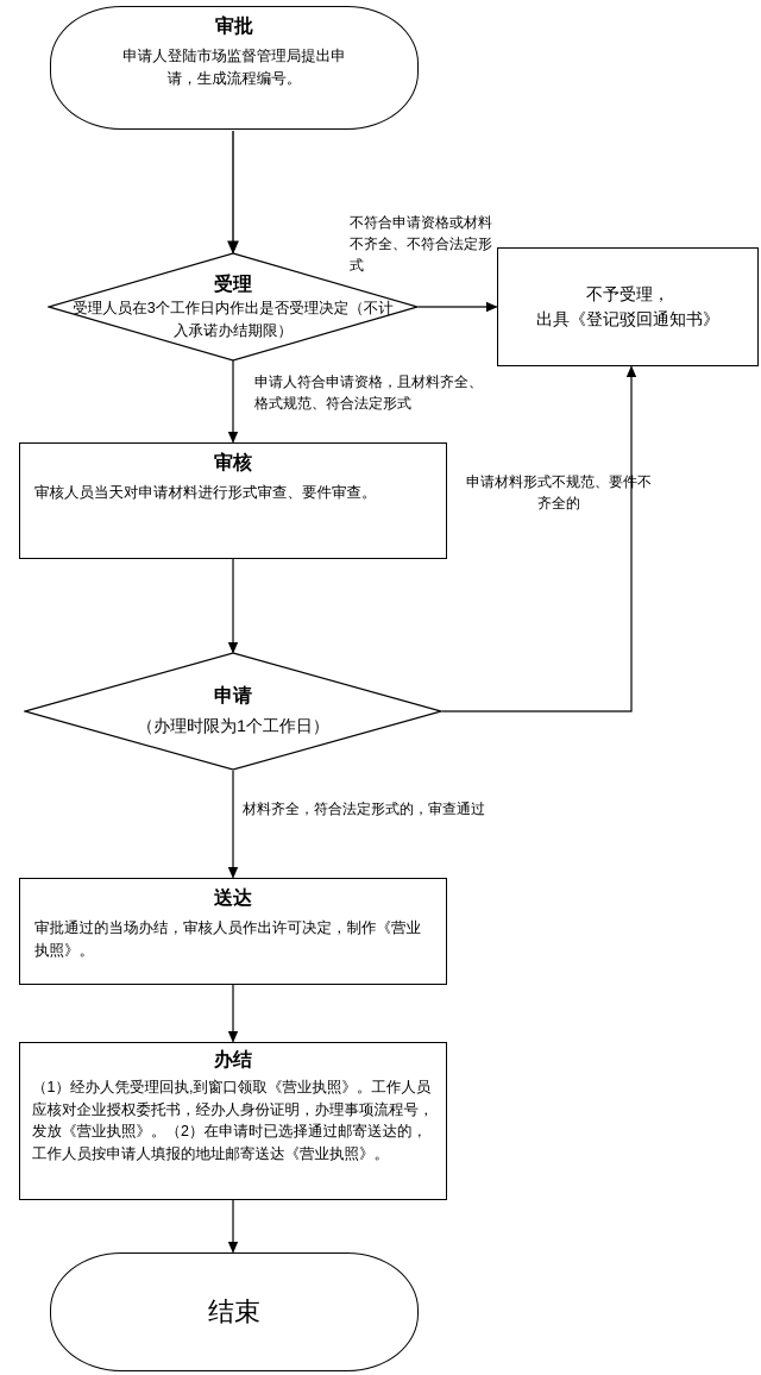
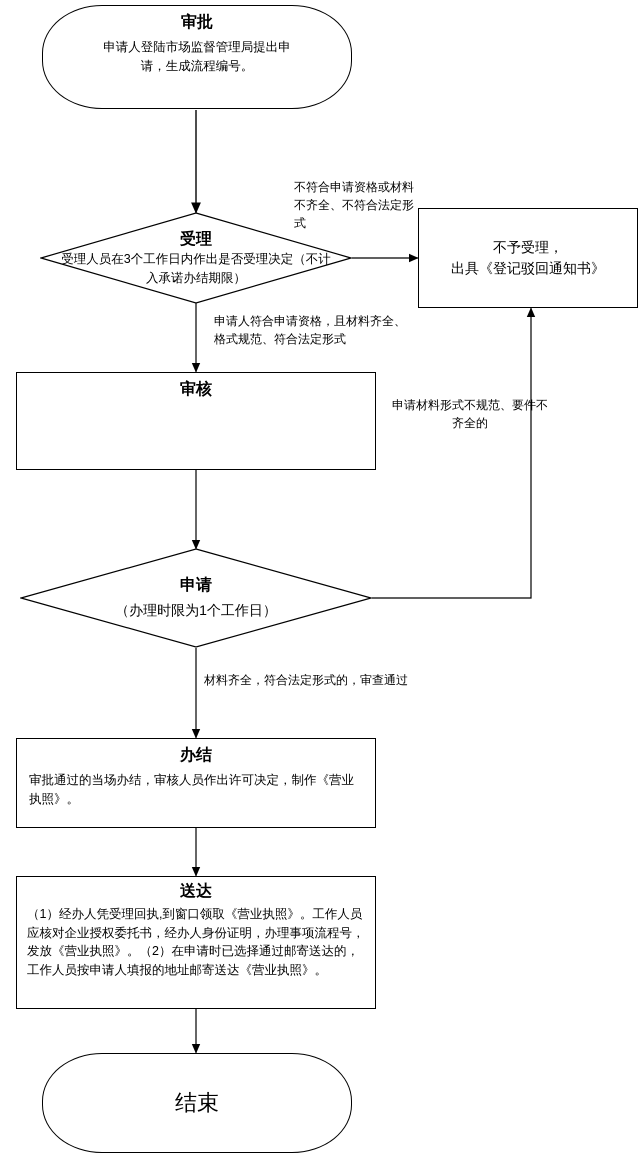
  审批
  申请人登陆市场监督管理局提出申请，生成流程编号。
  受理
  受理人员在3个工作日内作出是否受理决定（不计入承诺办结期限）
  不予受理，
  出具《登记驳回通知书》
  审核
- 审核人员当天对申请材料进行形式审查、要件审查。
  申请
  （办理时限为1个工作日）
- 送达
+ 办结
  审批通过的当场办结，审核人员作出许可决定，制作《营业执照》。
- 办结
+ 送达
  （1）经办人凭受理回执,到窗口领取《营业执照》。工作人员应核对企业授权委托书，经办人身份证明，办理事项流程号，发放《营业执照》。（2）在申请时已选择通过邮寄送达的，工作人员按申请人填报的地址邮寄送达《营业执照》。
  结束
  不符合申请资格或材料不齐全、不符合法定形式
  申请人符合申请资格，且材料齐全、格式规范、符合法定形式
  申请材料形式不规范、要件不齐全的
  材料齐全，符合法定形式的，审查通过
